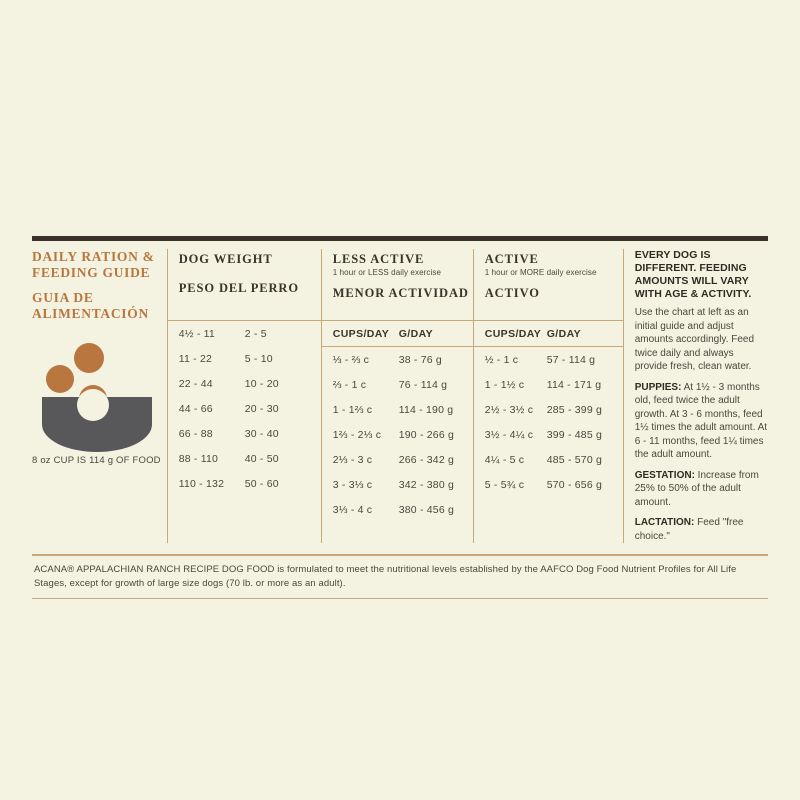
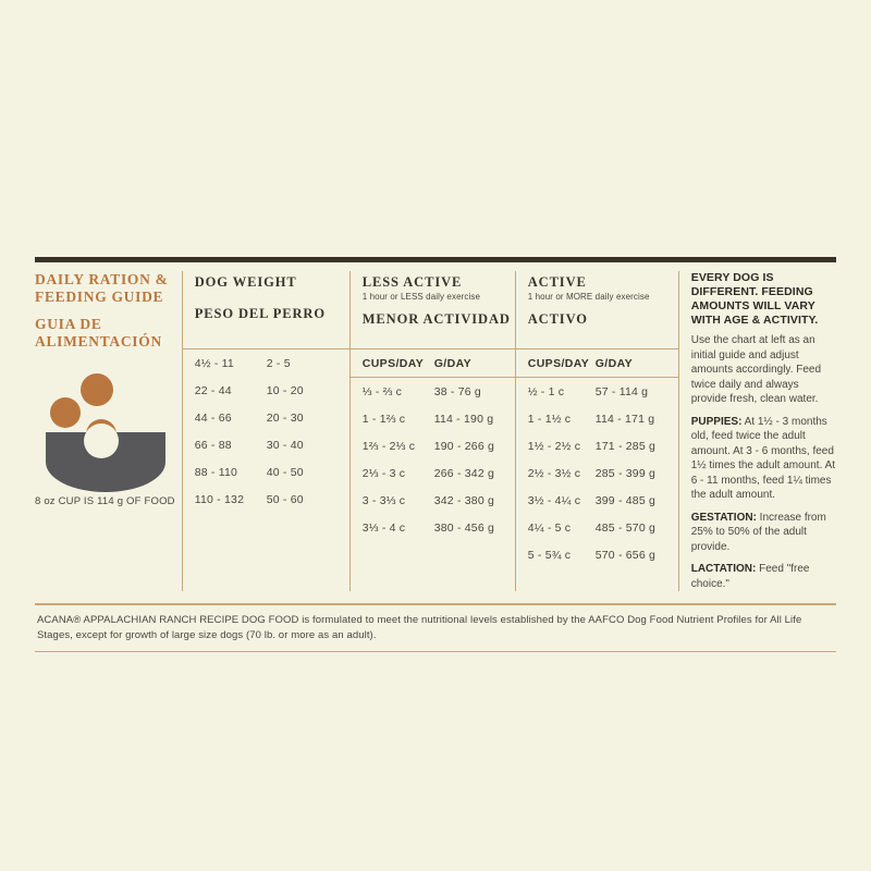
  DAILY RATION &
  FEEDING GUIDE
  GUIA DE
  ALIMENTACIÓN
  8 oz CUP IS 114 g OF FOOD
  DOG WEIGHT
  PESO DEL PERRO
  4½ - 11
  2 - 5
- 11 - 22
- 5 - 10
  22 - 44
  10 - 20
  44 - 66
  20 - 30
  66 - 88
  30 - 40
  88 - 110
  40 - 50
  110 - 132
  50 - 60
  LESS ACTIVE
  1 hour or LESS daily exercise
  MENOR ACTIVIDAD
  CUPS/DAY
  G/DAY
  ⅓ - ⅔ c
  38 - 76 g
- ⅔ - 1 c
- 76 - 114 g
  1 - 1⅔ c
  114 - 190 g
  1⅔ - 2⅓ c
  190 - 266 g
  2⅓ - 3 c
  266 - 342 g
  3 - 3⅓ c
  342 - 380 g
  3⅓ - 4 c
  380 - 456 g
  ACTIVE
  1 hour or MORE daily exercise
  ACTIVO
  CUPS/DAY
  G/DAY
  ½ - 1 c
  57 - 114 g
  1 - 1½ c
  114 - 171 g
+ 1½ - 2½ c
+ 171 - 285 g
  2½ - 3½ c
  285 - 399 g
  3½ - 4¼ c
  399 - 485 g
  4¼ - 5 c
  485 - 570 g
  5 - 5¾ c
  570 - 656 g
  EVERY DOG IS DIFFERENT. FEEDING AMOUNTS WILL VARY WITH AGE & ACTIVITY.
  Use the chart at left as an initial guide and adjust amounts accordingly. Feed twice daily and always provide fresh, clean water.
- PUPPIES: At 1½ - 3 months old, feed twice the adult growth. At 3 - 6 months, feed 1½ times the adult amount. At 6 - 11 months, feed 1¼ times the adult amount.
+ PUPPIES: At 1½ - 3 months old, feed twice the adult amount. At 3 - 6 months, feed 1½ times the adult amount. At 6 - 11 months, feed 1¼ times the adult amount.
- GESTATION: Increase from 25% to 50% of the adult amount.
+ GESTATION: Increase from 25% to 50% of the adult provide.
  LACTATION: Feed "free choice."
  ACANA® APPALACHIAN RANCH RECIPE DOG FOOD is formulated to meet the nutritional levels established by the AAFCO Dog Food Nutrient Profiles for All Life Stages, except for growth of large size dogs (70 lb. or more as an adult).
